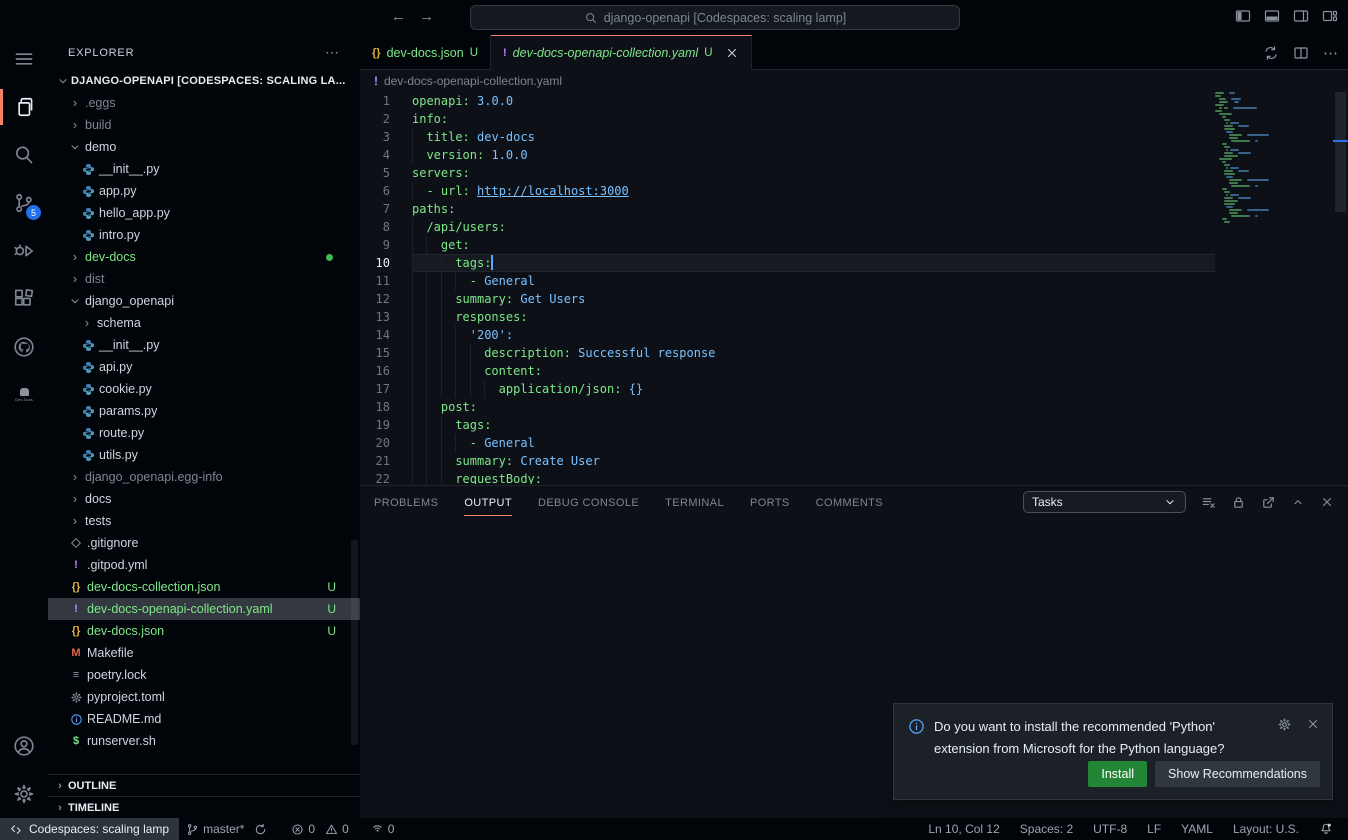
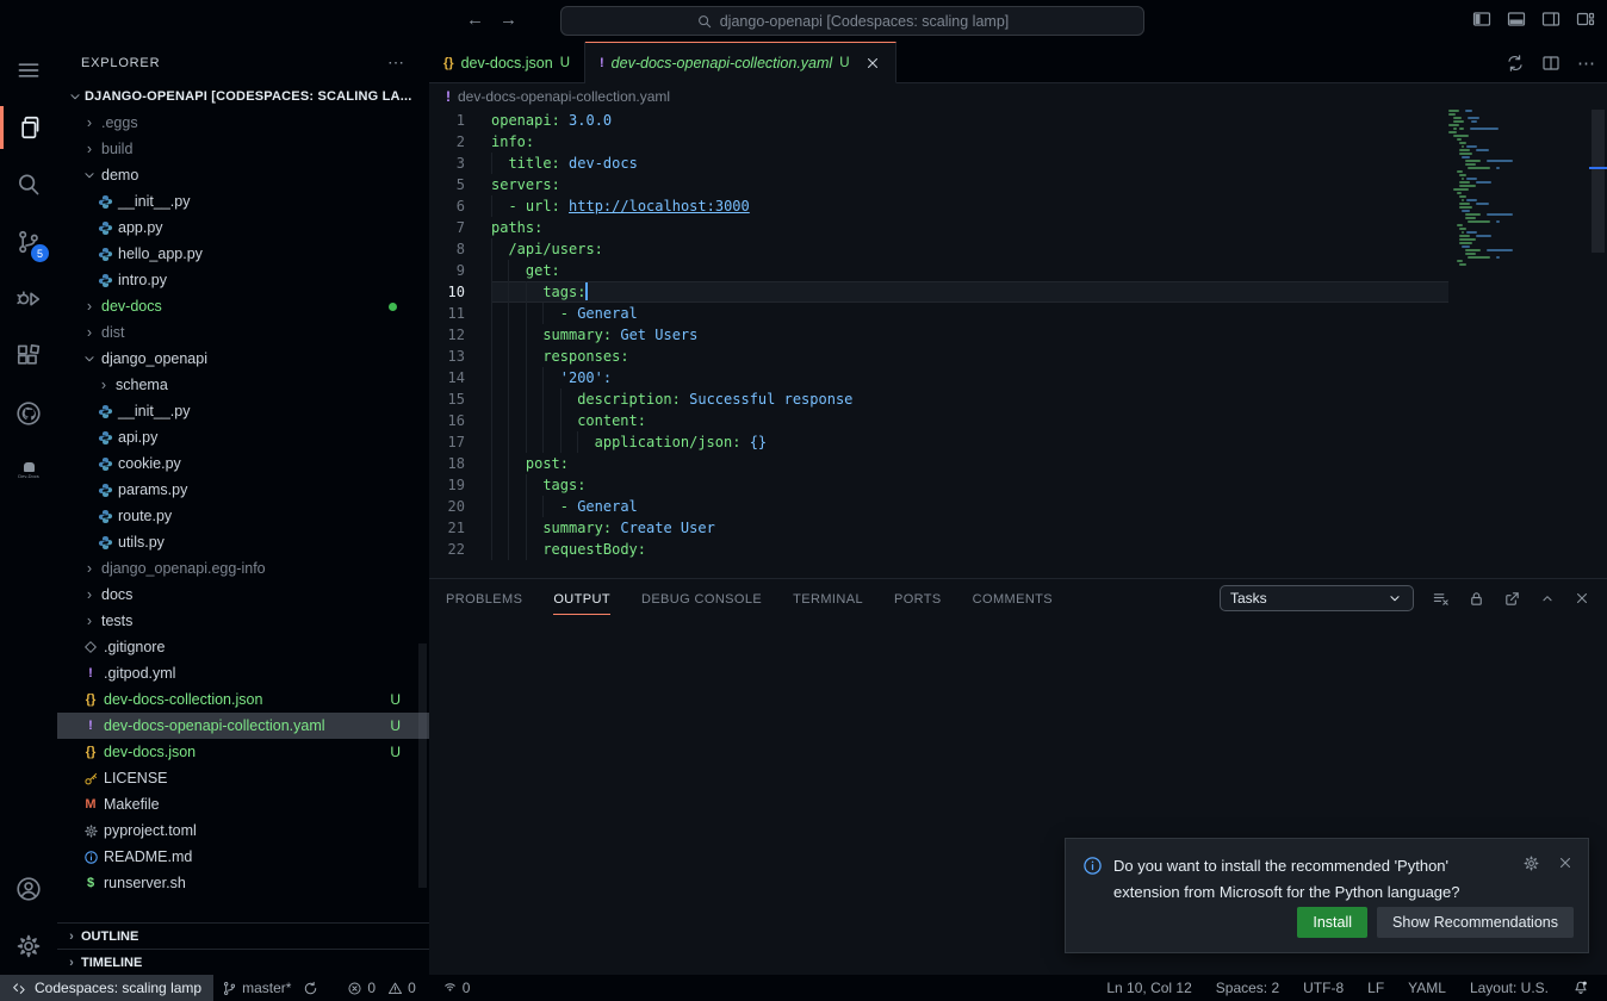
  ←
  →
  django-openapi [Codespaces: scaling lamp]
  5
  EXPLORER
  ⋯
  DJANGO-OPENAPI [CODESPACES: SCALING LA...
  ›
  .eggs
  ›
  build
  demo
  __init__.py
  app.py
  hello_app.py
  intro.py
  ›
  dev-docs
  ›
  dist
  django_openapi
  ›
  schema
  __init__.py
  api.py
  cookie.py
  params.py
  route.py
  utils.py
  ›
  django_openapi.egg-info
  ›
  docs
  ›
  tests
  .gitignore
  !
  .gitpod.yml
  {}
  dev-docs-collection.json
  U
  !
  dev-docs-openapi-collection.yaml
  U
  {}
  dev-docs.json
  U
+ LICENSE
  M
  Makefile
- ≡
- poetry.lock
  pyproject.toml
  README.md
  $
  runserver.sh
  ›
  OUTLINE
  ›
  TIMELINE
  {}
  dev-docs.json
  U
  !
  dev-docs-openapi-collection.yaml
  U
  ⋯
  !
  dev-docs-openapi-collection.yaml
  1
  openapi: 3.0.0
  2
  info:
  3
  title: dev-docs
- 4
- version: 1.0.0
  5
  servers:
  6
  - url: http://localhost:3000
  7
  paths:
  8
  /api/users:
  9
  get:
  10
  tags:
  11
  - General
  12
  summary: Get Users
  13
  responses:
  14
  '200':
  15
  description: Successful response
  16
  content:
  17
  application/json: {}
  18
  post:
  19
  tags:
  20
  - General
  21
  summary: Create User
  22
  requestBody:
  PROBLEMS
  OUTPUT
  DEBUG CONSOLE
  TERMINAL
  PORTS
  COMMENTS
  Tasks
  Do you want to install the recommended 'Python' extension from Microsoft for the Python language?
  Install
  Show Recommendations
  Codespaces: scaling lamp
  master*
  0
  0
  0
  Ln 10, Col 12
  Spaces: 2
  UTF-8
  LF
  YAML
  Layout: U.S.
